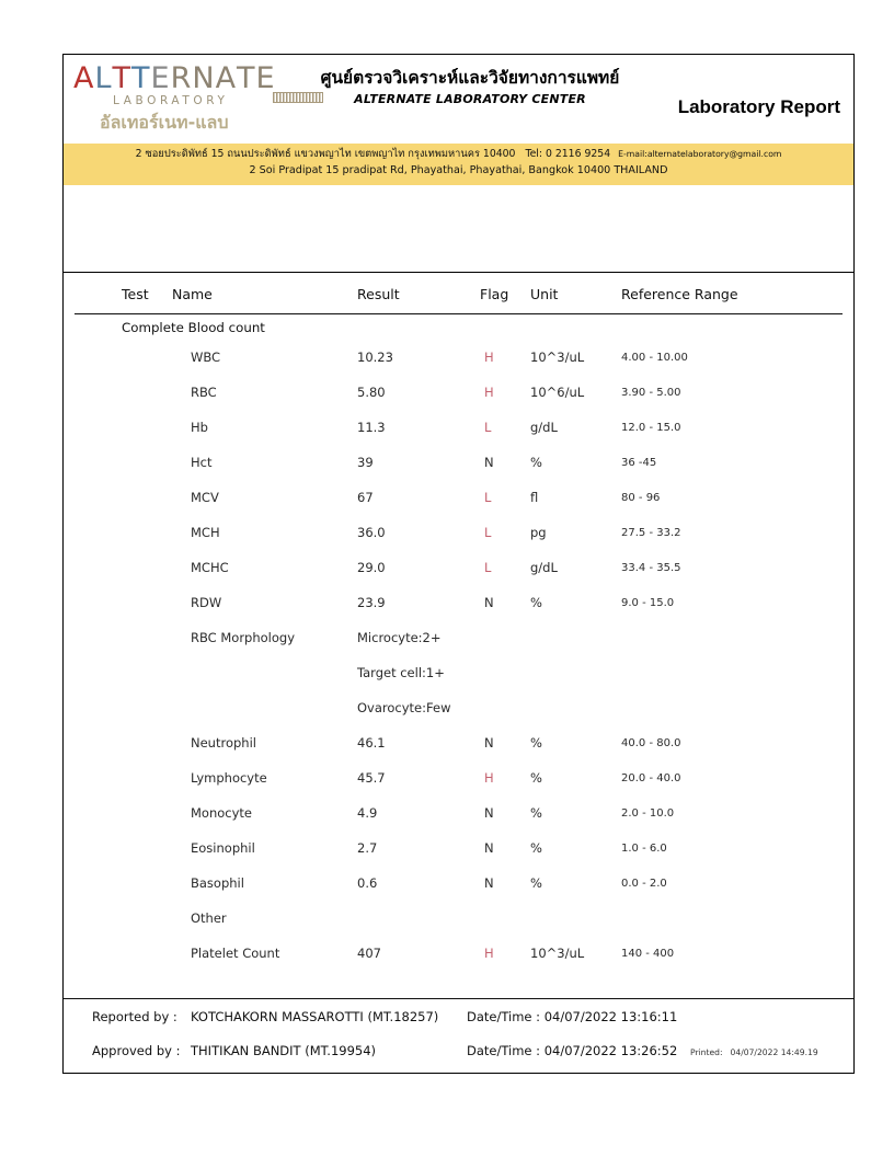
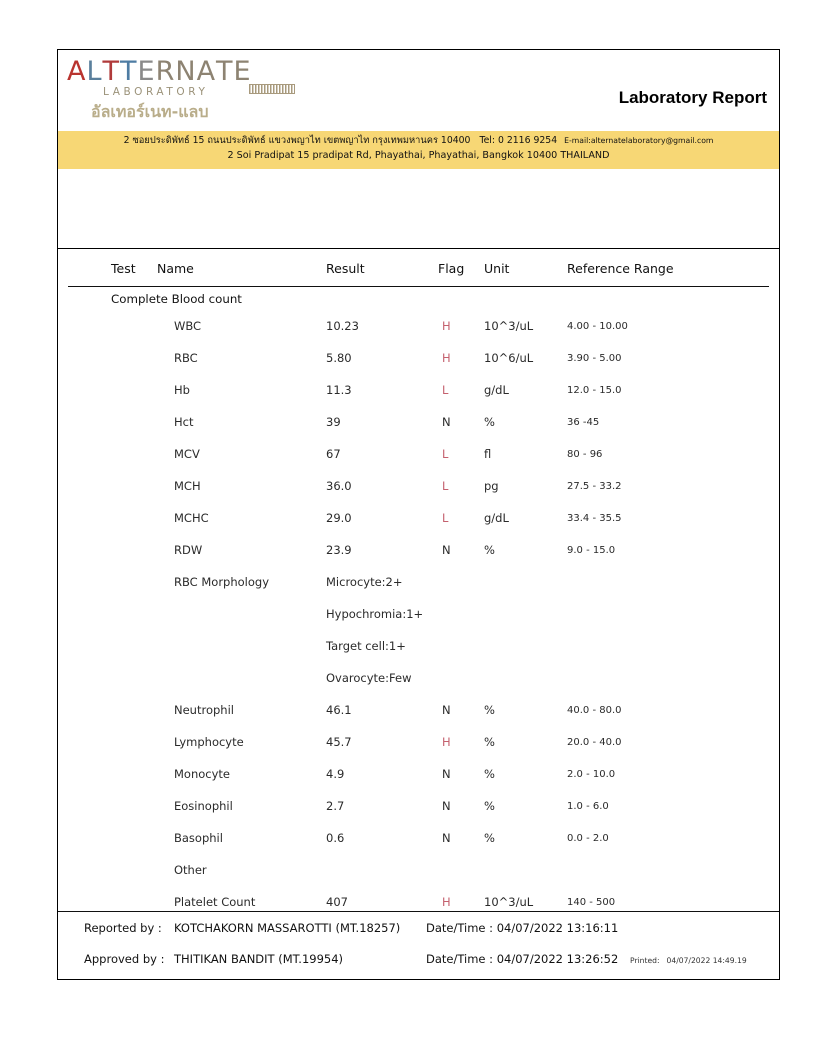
  ALTTERNATE
  LABORATORY
  อัลเทอร์เนท-แลบ
- ศูนย์ตรวจวิเคราะห์และวิจัยทางการแพทย์
- ALTERNATE LABORATORY CENTER
  Laboratory Report
  2 ซอยประดิพัทธ์ 15 ถนนประดิพัทธ์ แขวงพญาไท เขตพญาไท กรุงเทพมหานคร 10400 Tel: 0 2116 9254 E-mail:alternatelaboratory@gmail.com
  2 Soi Pradipat 15 pradipat Rd, Phayathai, Phayathai, Bangkok 10400 THAILAND
  Test
  Name
  Result
  Flag
  Unit
  Reference Range
  Complete Blood count
  WBC
  10.23
  H
  10^3/uL
  4.00 - 10.00
  RBC
  5.80
  H
  10^6/uL
  3.90 - 5.00
  Hb
  11.3
  L
  g/dL
  12.0 - 15.0
  Hct
  39
  N
  %
  36 -45
  MCV
  67
  L
  fl
  80 - 96
  MCH
  36.0
  L
  pg
  27.5 - 33.2
  MCHC
  29.0
  L
  g/dL
  33.4 - 35.5
  RDW
  23.9
  N
  %
  9.0 - 15.0
  RBC Morphology
  Microcyte:2+
+ Hypochromia:1+
  Target cell:1+
  Ovarocyte:Few
  Neutrophil
  46.1
  N
  %
  40.0 - 80.0
  Lymphocyte
  45.7
  H
  %
  20.0 - 40.0
  Monocyte
  4.9
  N
  %
  2.0 - 10.0
  Eosinophil
  2.7
  N
  %
  1.0 - 6.0
  Basophil
  0.6
  N
  %
  0.0 - 2.0
  Other
  Platelet Count
  407
  H
  10^3/uL
- 140 - 400
+ 140 - 500
  Reported by :
  KOTCHAKORN MASSAROTTI (MT.18257)
  Date/Time : 04/07/2022 13:16:11
  Approved by :
  THITIKAN BANDIT (MT.19954)
  Date/Time : 04/07/2022 13:26:52
  Printed: 04/07/2022 14:49.19
